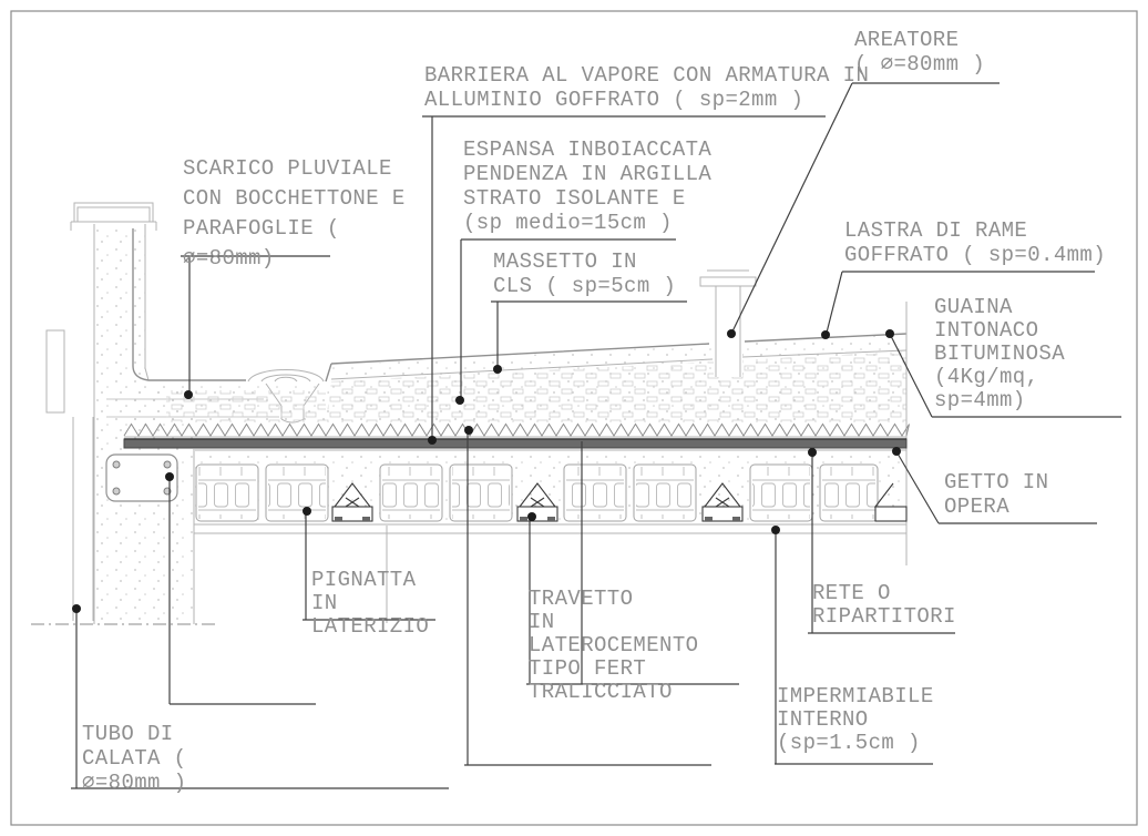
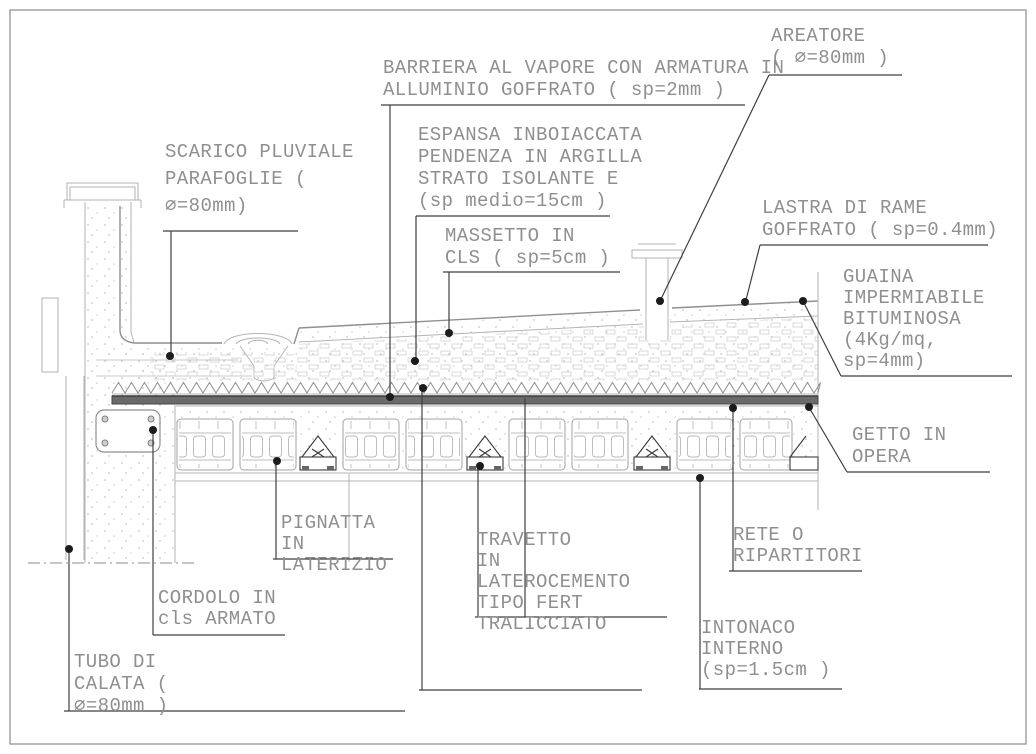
  SCARICO PLUVIALE
- CON BOCCHETTONE E
  PARAFOGLIE (
  ∅=80mm)
  BARRIERA AL VAPORE CON ARMATURA IN
  ALLUMINIO GOFFRATO ( sp=2mm )
  ESPANSA INBOIACCATA
  PENDENZA IN ARGILLA
  STRATO ISOLANTE E
  (sp medio=15cm )
  MASSETTO IN
  CLS ( sp=5cm )
  AREATORE
  ( ∅=80mm )
  LASTRA DI RAME
  GOFFRATO ( sp=0.4mm)
  GUAINA
- INTONACO
+ IMPERMIABILE
  BITUMINOSA
  (4Kg/mq,
  sp=4mm)
  GETTO IN
  OPERA
  RETE O
  RIPARTITORI
  PIGNATTA
  IN
  LATERIZIO
  TRAVETTO
  IN
  LATEROCEMENTO
  TIPO FERT
  TRALICCIATO
+ CORDOLO IN
+ cls ARMATO
  TUBO DI
  CALATA (
  ∅=80mm )
- IMPERMIABILE
+ INTONACO
  INTERNO
  (sp=1.5cm )
